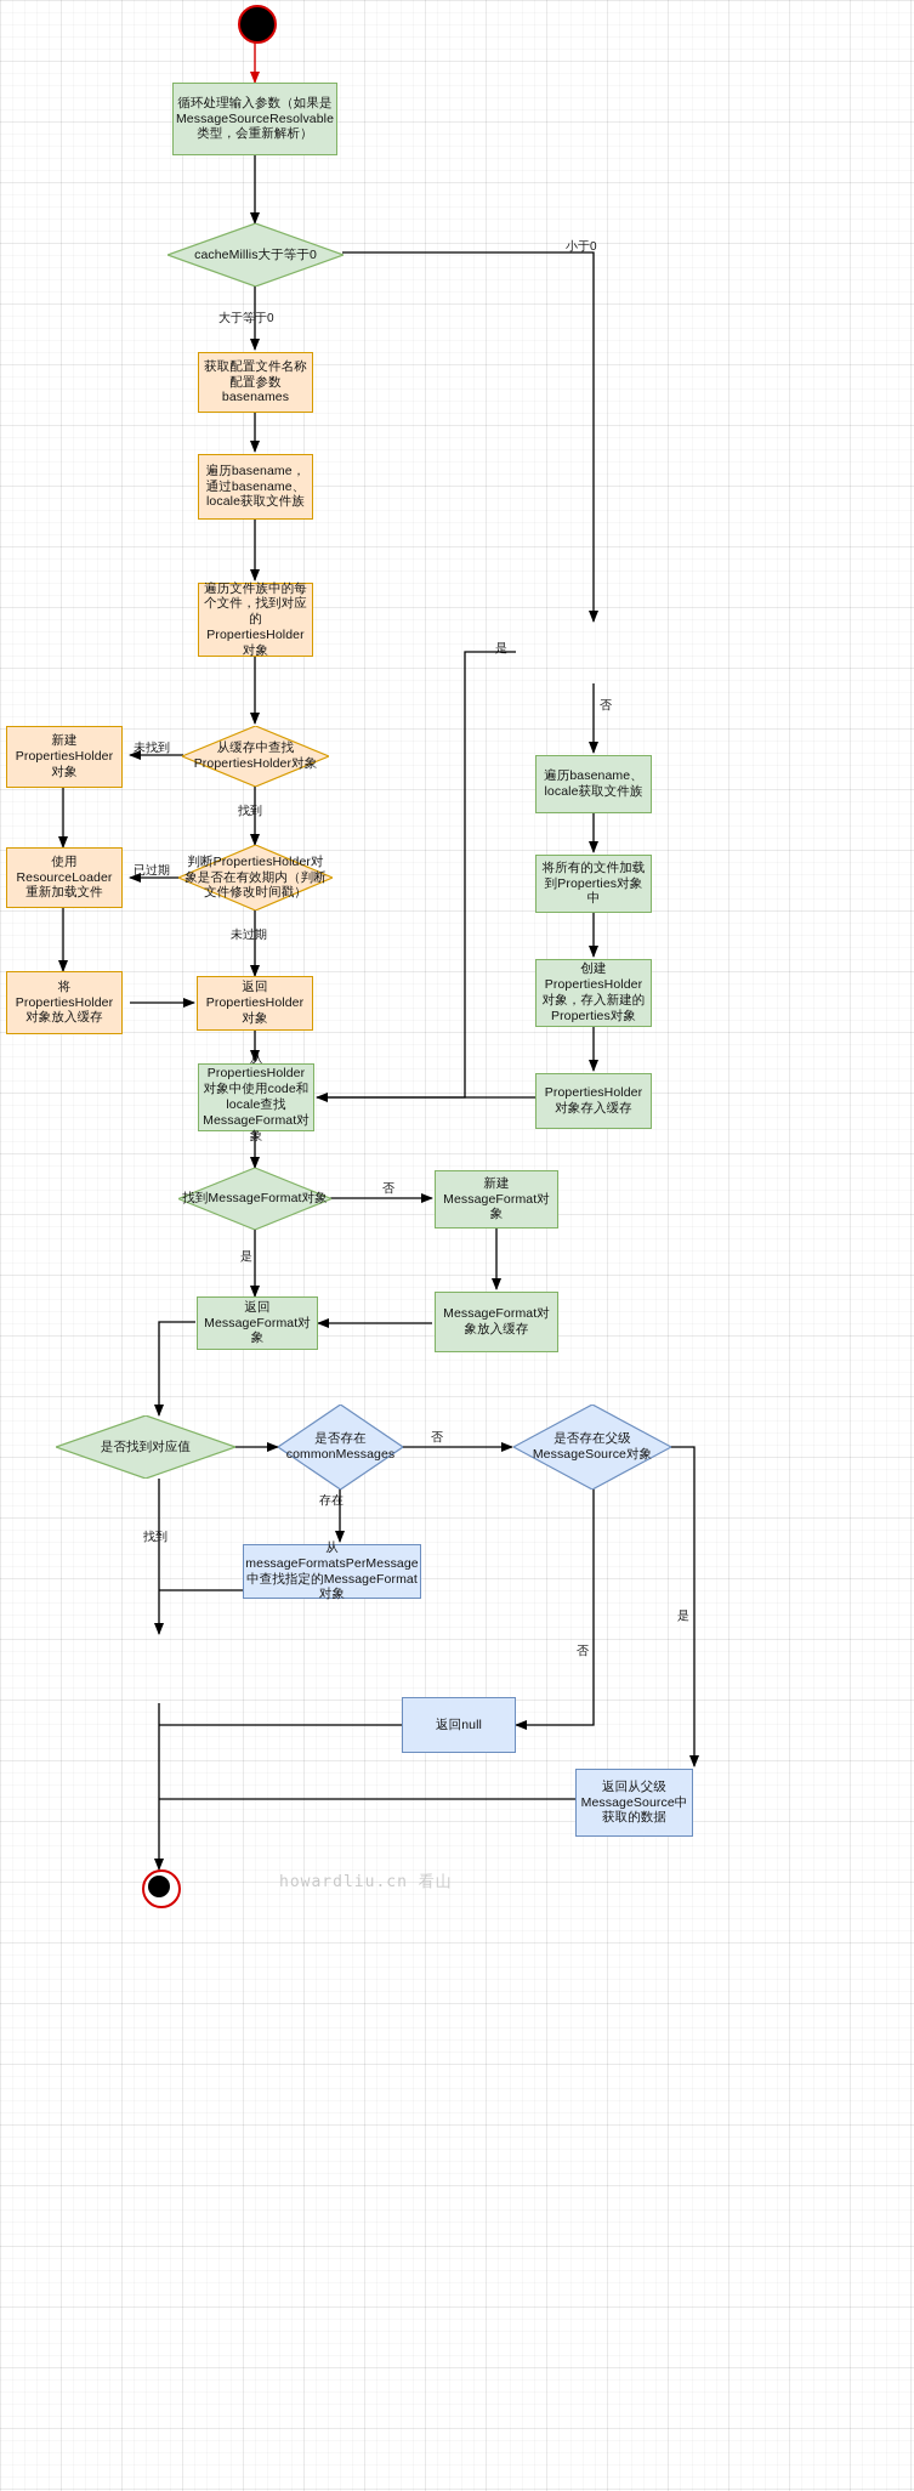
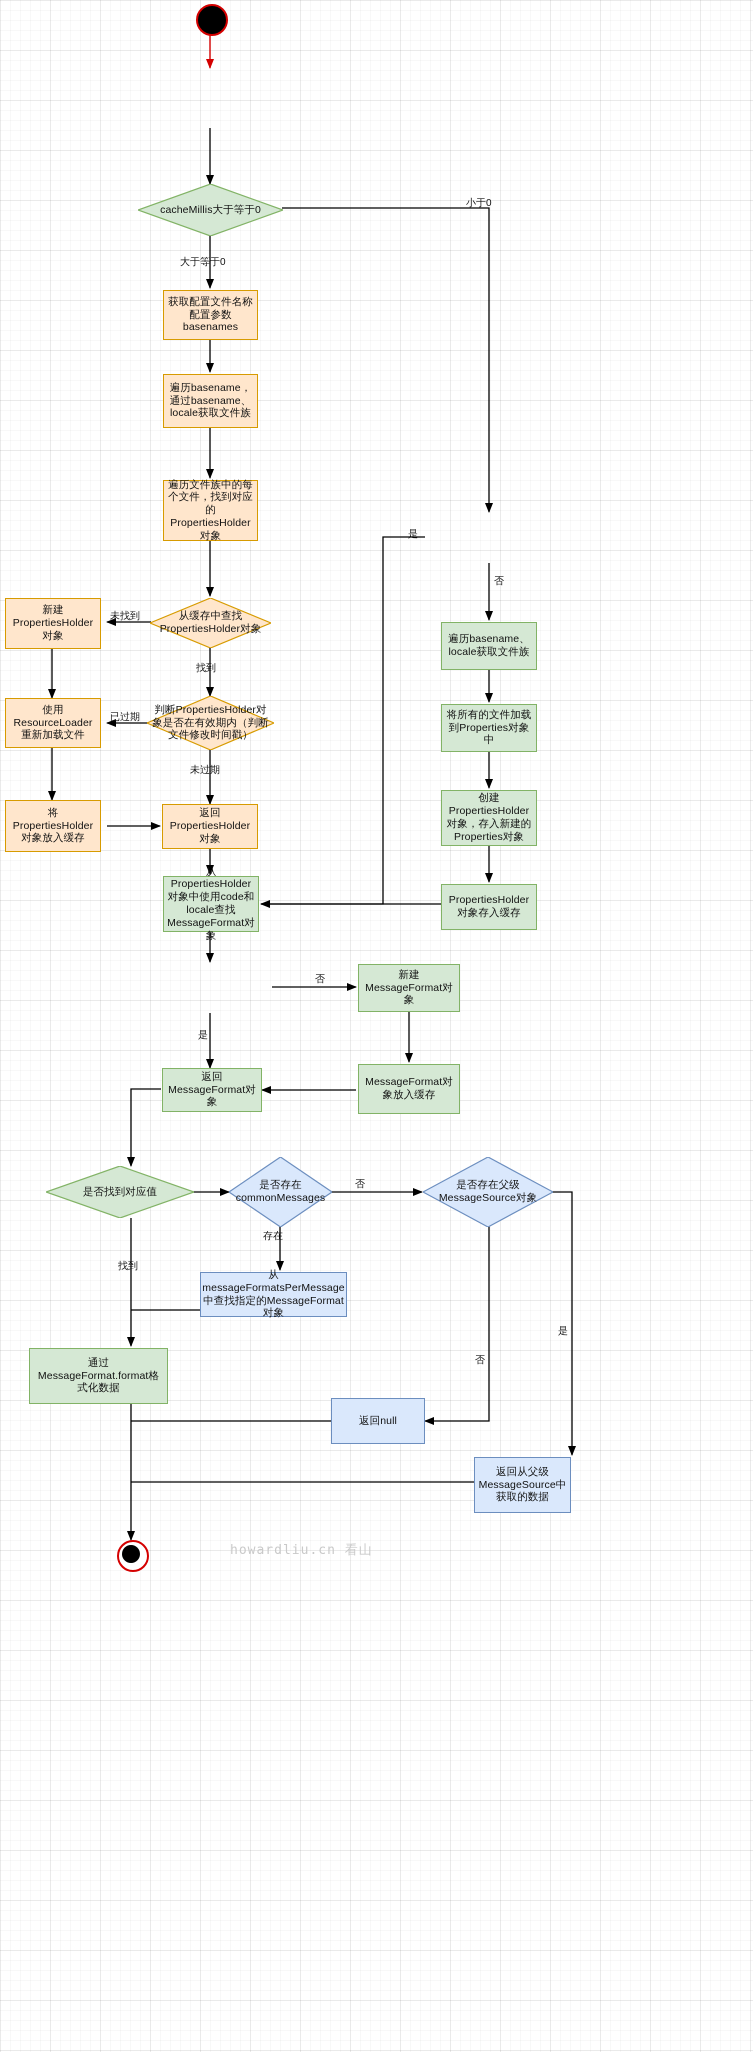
- 循环处理输入参数（如果是MessageSourceResolvable类型，会重新解析）
  cacheMillis大于等于0
  大于等于0
  小于0
  获取配置文件名称配置参数basenames
  遍历basename，通过basename、locale获取文件族
  遍历文件族中的每个文件，找到对应的PropertiesHolder对象
  从缓存中查找PropertiesHolder对象
  未找到
  找到
  新建PropertiesHolder对象
  判断PropertiesHolder对象是否在有效期内（判断文件修改时间戳）
  已过期
  未过期
  使用ResourceLoader重新加载文件
  将PropertiesHolder对象放入缓存
  返回PropertiesHolder对象
  是
  否
  遍历basename、locale获取文件族
  将所有的文件加载到Properties对象中
  创建PropertiesHolder对象，存入新建的Properties对象
  PropertiesHolder对象存入缓存
  从PropertiesHolder对象中使用code和locale查找MessageFormat对象
- 找到MessageFormat对象
  否
  是
  新建MessageFormat对象
  MessageFormat对象放入缓存
  返回MessageFormat对象
  是否找到对应值
  找到
  是否存在commonMessages
  否
  存在
  是否存在父级MessageSource对象
  否
  是
  从messageFormatsPerMessage中查找指定的MessageFormat对象
+ 通过MessageFormat.format格式化数据
  返回null
  返回从父级MessageSource中获取的数据
  howardliu.cn 看山
